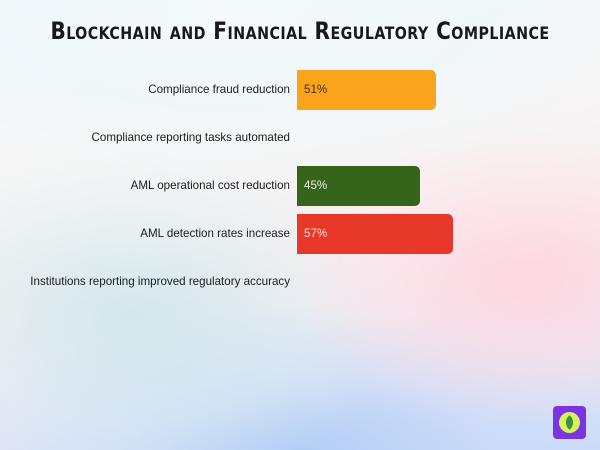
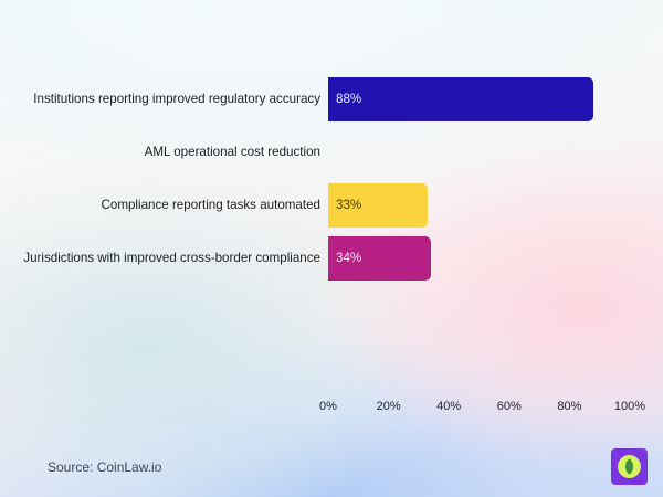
- Blockchain and Financial Regulatory Compliance
- Compliance fraud reduction
- 51%
- Compliance reporting tasks automated
+ Institutions reporting improved regulatory accuracy
+ 88%
  AML operational cost reduction
- 45%
- AML detection rates increase
- 57%
- Institutions reporting improved regulatory accuracy
+ Compliance reporting tasks automated
+ 33%
+ Jurisdictions with improved cross-border compliance
+ 34%
+ 0%
+ 20%
+ 40%
+ 60%
+ 80%
+ 100%
+ Source: CoinLaw.io
